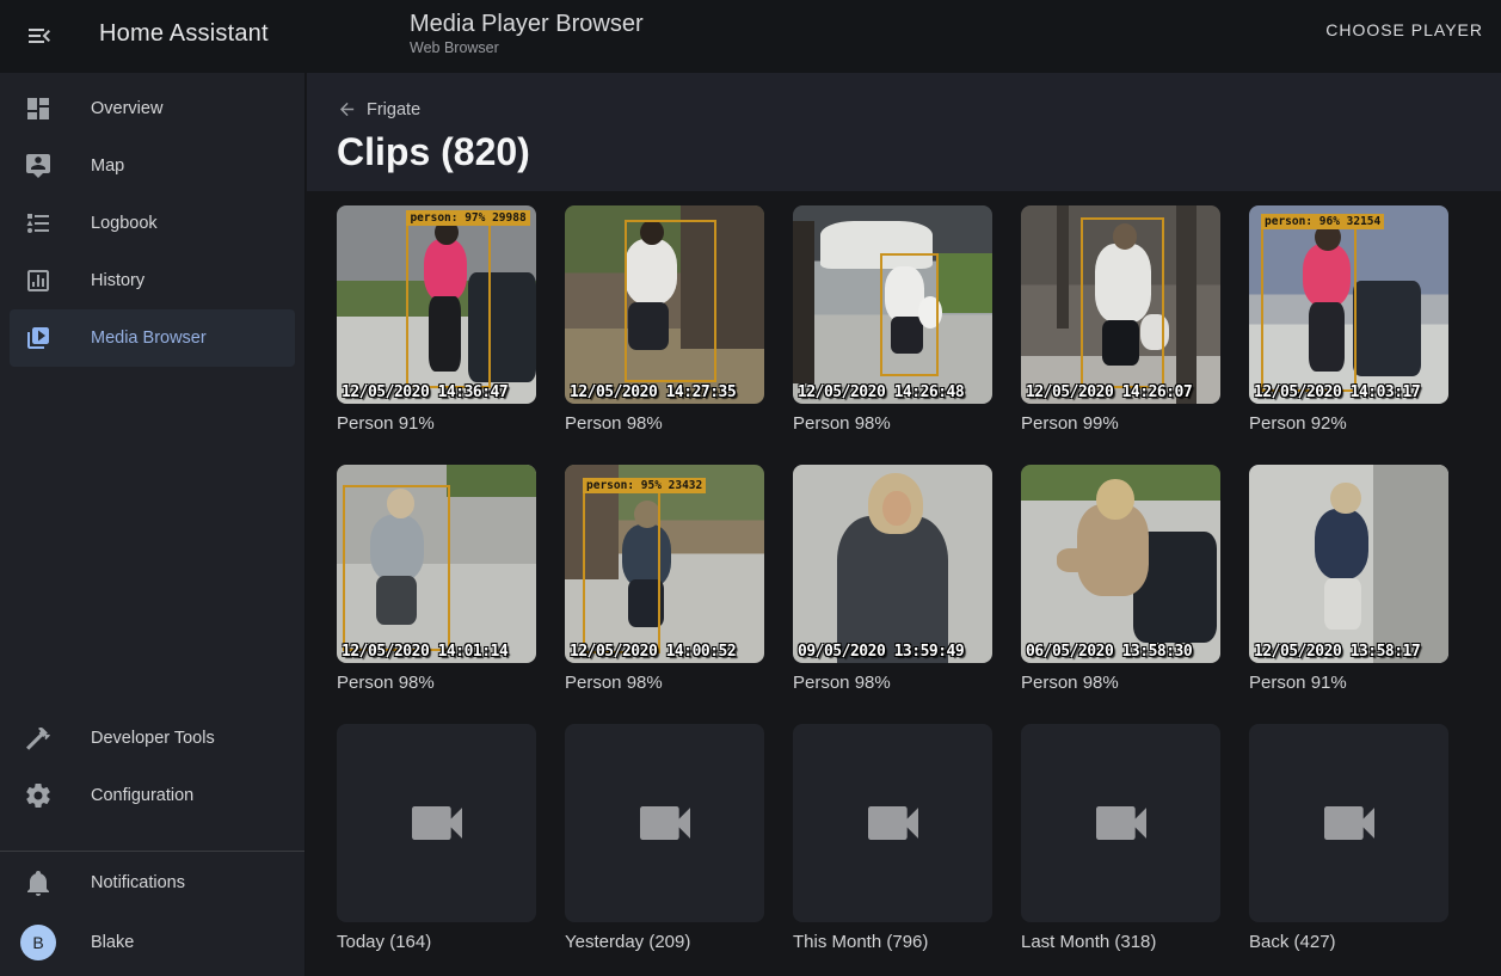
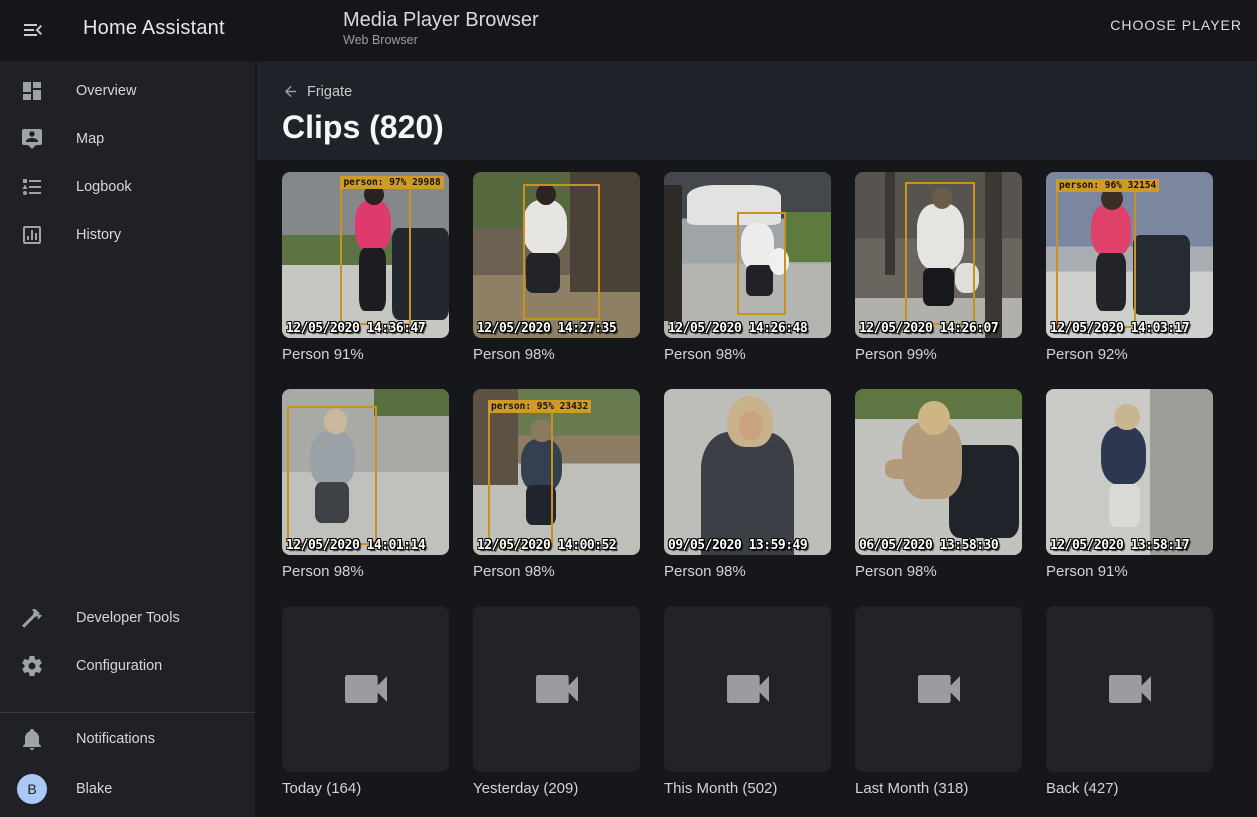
  Home Assistant
  Media Player Browser
  Web Browser
  CHOOSE PLAYER
  Overview
  Map
  Logbook
  History
- Media Browser
  Developer Tools
  Configuration
  Notifications
  B
  Blake
  Frigate
  Clips (820)
  person: 97% 29988
  12/05/2020 14:36:47
  Person 91%
  12/05/2020 14:27:35
  Person 98%
  12/05/2020 14:26:48
  Person 98%
  12/05/2020 14:26:07
  Person 99%
  person: 96% 32154
  12/05/2020 14:03:17
  Person 92%
  12/05/2020 14:01:14
  Person 98%
  person: 95% 23432
  12/05/2020 14:00:52
  Person 98%
  09/05/2020 13:59:49
  Person 98%
  06/05/2020 13:58:30
  Person 98%
  12/05/2020 13:58:17
  Person 91%
  Today (164)
  Yesterday (209)
- This Month (796)
+ This Month (502)
  Last Month (318)
  Back (427)
